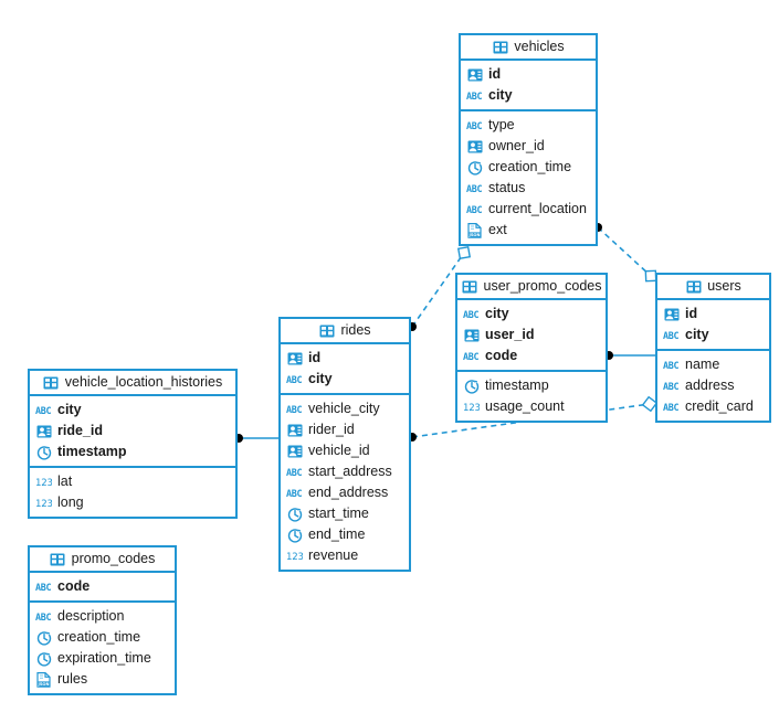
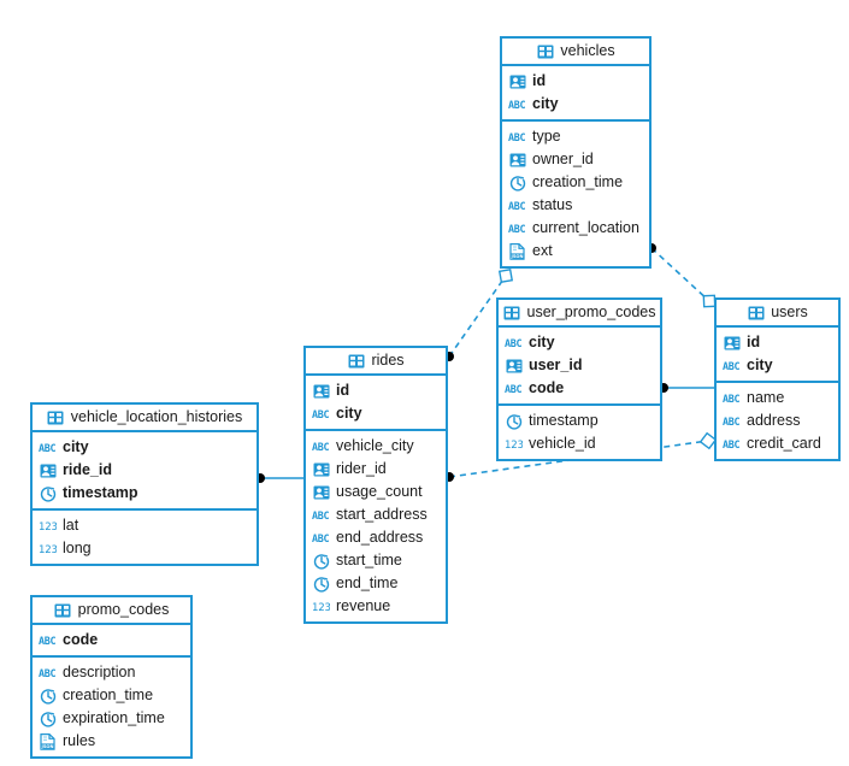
  vehicles
  id
  ABC
  city
  ABC
  type
  owner_id
  creation_time
  ABC
  status
  ABC
  current_location
  ext
  users
  id
  ABC
  city
  ABC
  name
  ABC
  address
  ABC
  credit_card
  user_promo_codes
  ABC
  city
  user_id
  ABC
  code
  timestamp
  123
- usage_count
+ vehicle_id
  rides
  id
  ABC
  city
  ABC
  vehicle_city
  rider_id
- vehicle_id
+ usage_count
  ABC
  start_address
  ABC
  end_address
  start_time
  end_time
  123
  revenue
  vehicle_location_histories
  ABC
  city
  ride_id
  timestamp
  123
  lat
  123
  long
  promo_codes
  ABC
  code
  ABC
  description
  creation_time
  expiration_time
  rules
